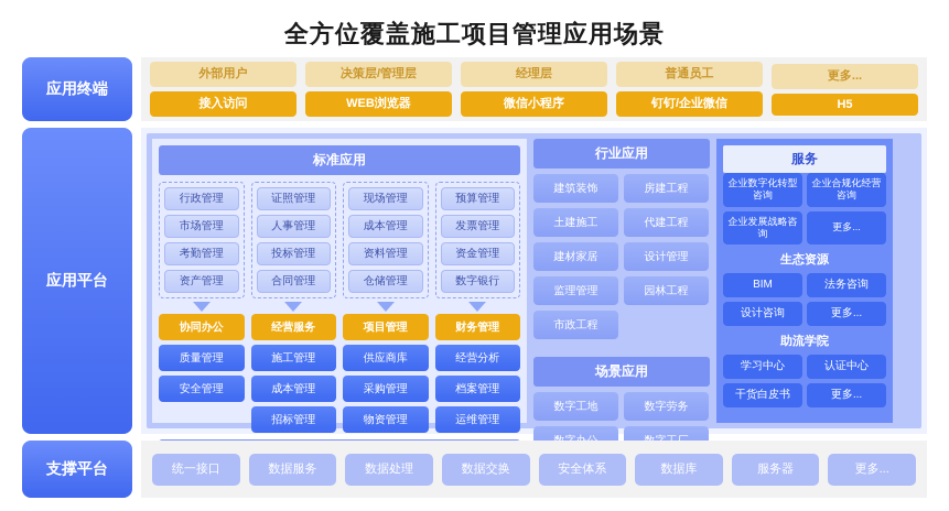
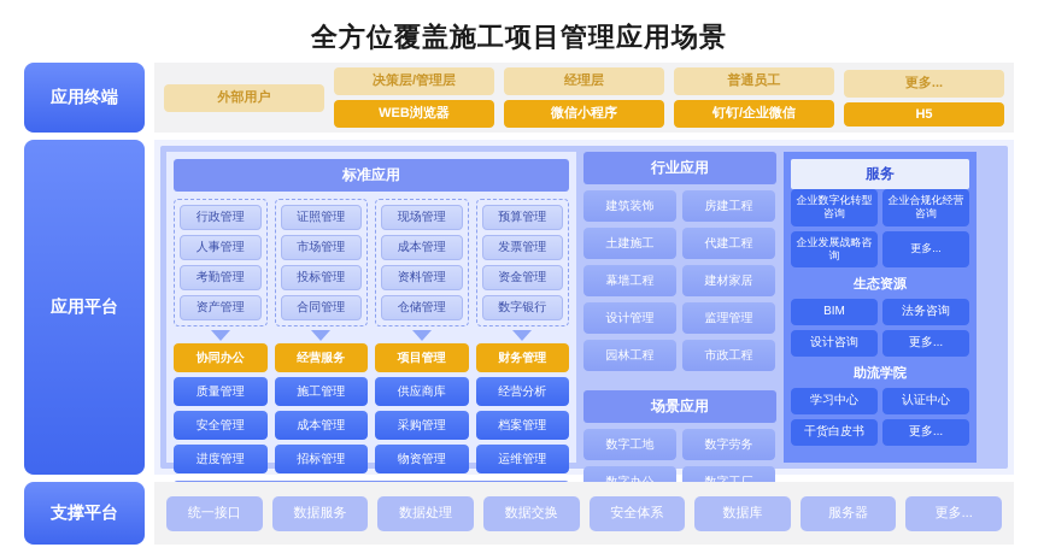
  全方位覆盖施工项目管理应用场景
  应用终端
  外部用户
- 接入访问
  决策层/管理层
  WEB浏览器
  经理层
  微信小程序
  普通员工
  钉钉/企业微信
  更多...
  H5
  应用平台
  标准应用
  行政管理
- 市场管理
+ 人事管理
  考勤管理
  资产管理
  证照管理
- 人事管理
+ 市场管理
  投标管理
  合同管理
  现场管理
  成本管理
  资料管理
  仓储管理
  预算管理
  发票管理
  资金管理
  数字银行
  协同办公
  质量管理
  安全管理
+ 进度管理
  经营服务
  施工管理
  成本管理
  招标管理
  项目管理
  供应商库
  采购管理
  物资管理
  财务管理
  经营分析
  档案管理
  运维管理
  行业应用
  建筑装饰
  房建工程
  土建施工
  代建工程
+ 幕墙工程
  建材家居
  设计管理
  监理管理
  园林工程
  市政工程
  场景应用
  数字工地
  数字劳务
  服务
  企业数字化转型咨询
  企业合规化经营咨询
  企业发展战略咨询
  更多...
  生态资源
  BIM
  法务咨询
  设计咨询
  更多...
  助流学院
  学习中心
  认证中心
  干货白皮书
  更多...
  支撑平台
  统一接口
  数据服务
  数据处理
  数据交换
  安全体系
  数据库
  服务器
  更多...
